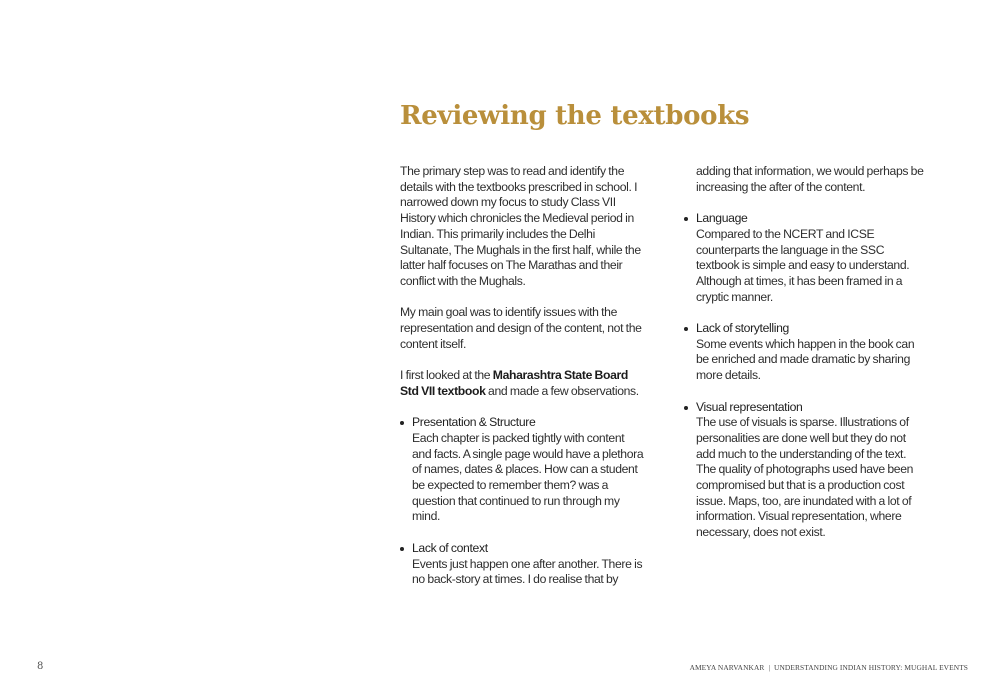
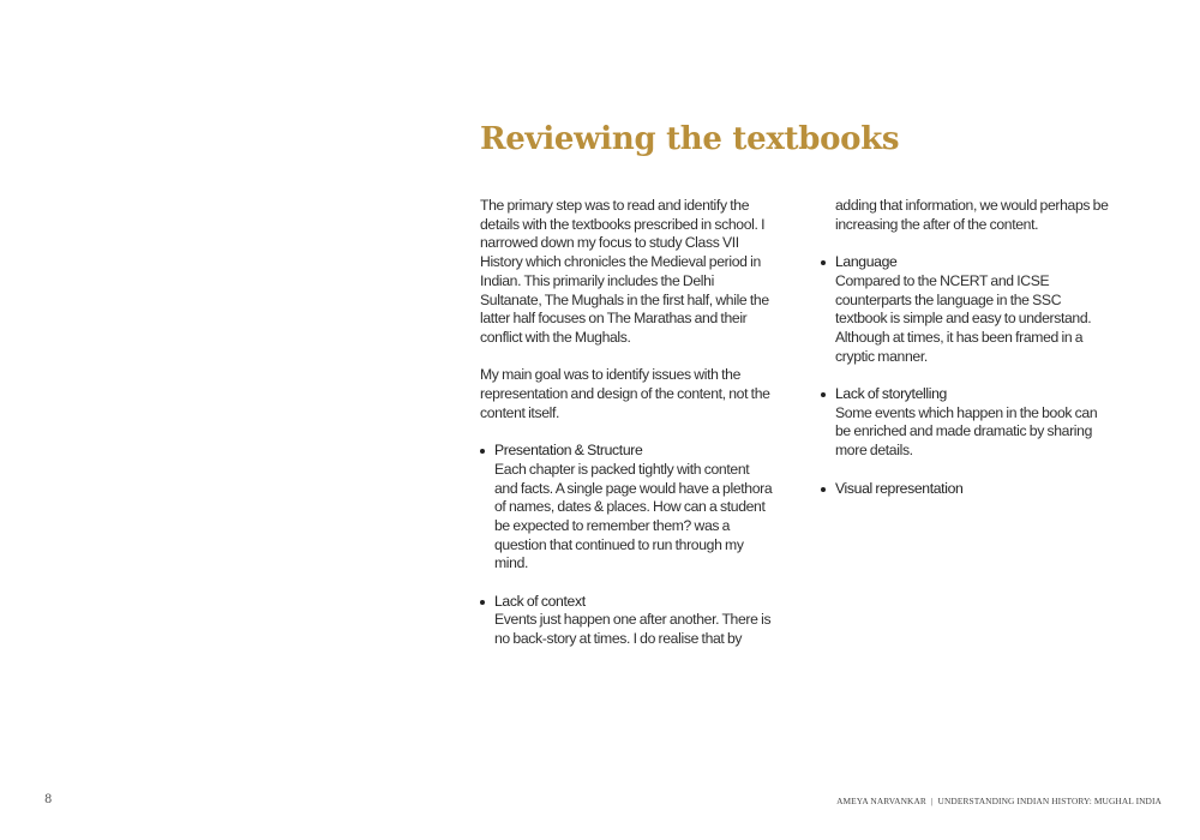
  Reviewing the textbooks
  The primary step was to read and identify the details with the textbooks prescribed in school. I narrowed down my focus to study Class VII History which chronicles the Medieval period in Indian. This primarily includes the Delhi Sultanate, The Mughals in the first half, while the latter half focuses on The Marathas and their conflict with the Mughals.
  My main goal was to identify issues with the representation and design of the content, not the content itself.
- I first looked at the Maharashtra State Board Std VII textbook and made a few observations.
  Presentation & Structure
  Each chapter is packed tightly with content and facts. A single page would have a plethora of names, dates & places. How can a student be expected to remember them? was a question that continued to run through my mind.
  Lack of context
  Events just happen one after another. There is no back-story at times. I do realise that by
  adding that information, we would perhaps be increasing the after of the content.
  Language
  Compared to the NCERT and ICSE counterparts the language in the SSC textbook is simple and easy to understand. Although at times, it has been framed in a cryptic manner.
  Lack of storytelling
  Some events which happen in the book can be enriched and made dramatic by sharing more details.
  Visual representation
- The use of visuals is sparse. Illustrations of personalities are done well but they do not add much to the understanding of the text. The quality of photographs used have been compromised but that is a production cost issue. Maps, too, are inundated with a lot of information. Visual representation, where necessary, does not exist.
  8
- AMEYA NARVANKAR | UNDERSTANDING INDIAN HISTORY: MUGHAL EVENTS
+ AMEYA NARVANKAR | UNDERSTANDING INDIAN HISTORY: MUGHAL INDIA
